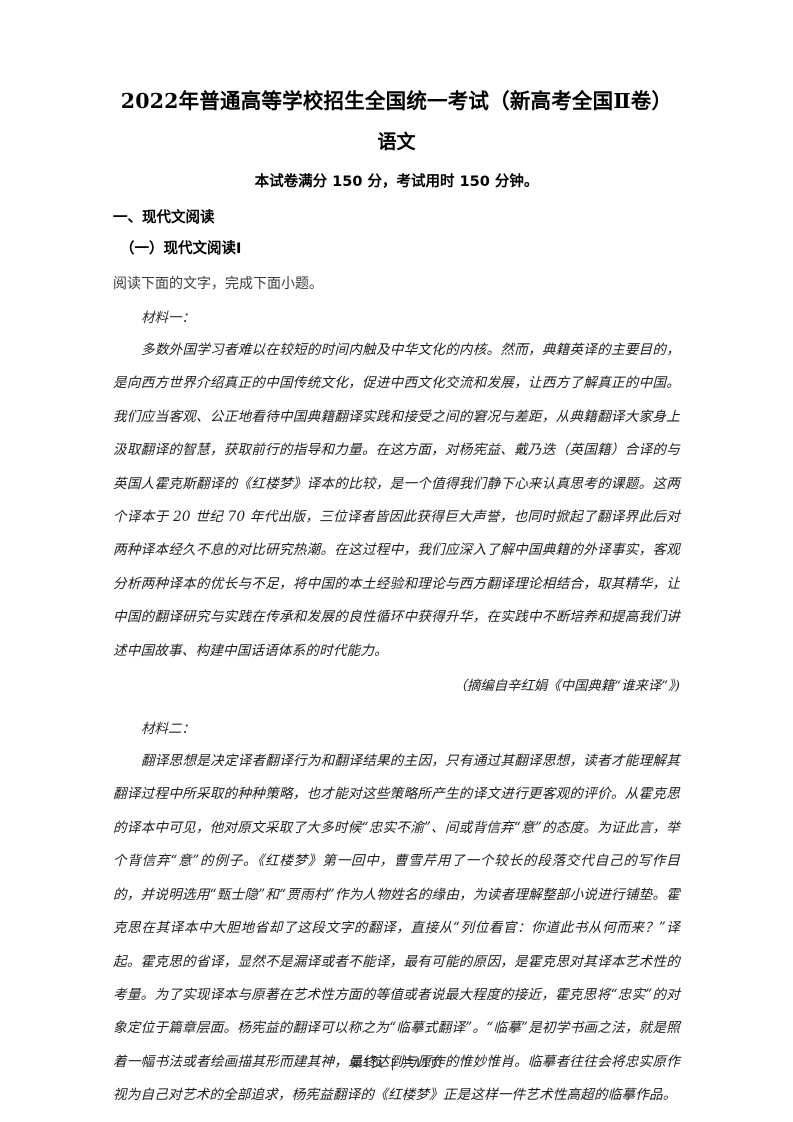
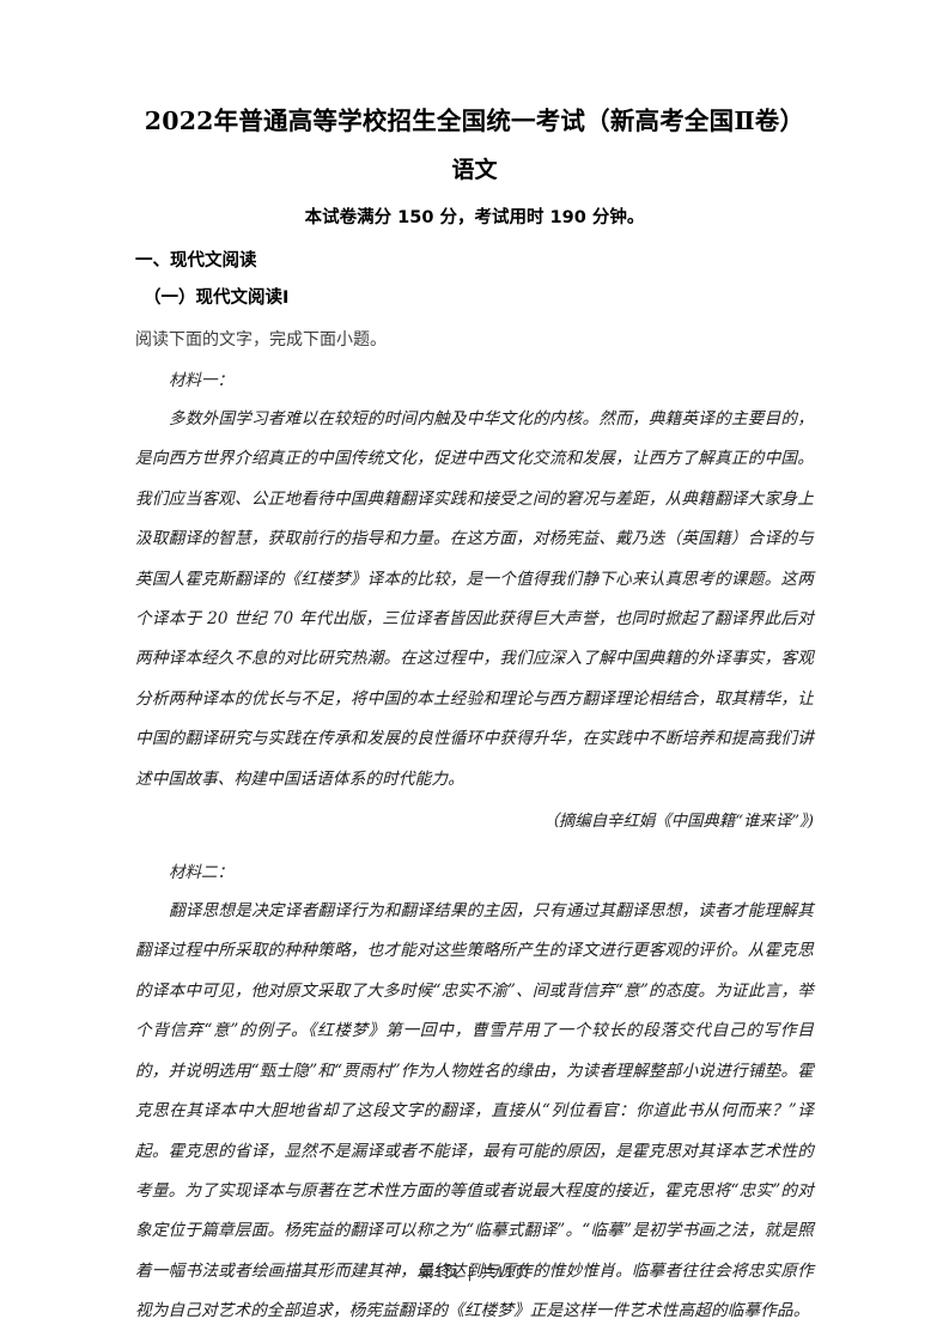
  2022年普通高等学校招生全国统一考试（新高考全国Ⅱ卷）
  语文
- 本试卷满分 150 分，考试用时 150 分钟。
+ 本试卷满分 150 分，考试用时 190 分钟。
  一、现代文阅读
  （一）现代文阅读Ⅰ
  阅读下面的文字，完成下面小题。
  材料一：
  多数外国学习者难以在较短的时间内触及中华文化的内核。然而，典籍英译的主要目的，是向西方世界介绍真正的中国传统文化，促进中西文化交流和发展，让西方了解真正的中国。我们应当客观、公正地看待中国典籍翻译实践和接受之间的窘况与差距，从典籍翻译大家身上汲取翻译的智慧，获取前行的指导和力量。在这方面，对杨宪益、戴乃迭（英国籍）合译的与英国人霍克斯翻译的《红楼梦》译本的比较，是一个值得我们静下心来认真思考的课题。这两个译本于 20 世纪 70 年代出版，三位译者皆因此获得巨大声誉，也同时掀起了翻译界此后对两种译本经久不息的对比研究热潮。在这过程中，我们应深入了解中国典籍的外译事实，客观分析两种译本的优长与不足，将中国的本土经验和理论与西方翻译理论相结合，取其精华，让中国的翻译研究与实践在传承和发展的良性循环中获得升华，在实践中不断培养和提高我们讲述中国故事、构建中国话语体系的时代能力。
  （摘编自辛红娟《中国典籍“谁来译”》)
  材料二：
  翻译思想是决定译者翻译行为和翻译结果的主因，只有通过其翻译思想，读者才能理解其翻译过程中所采取的种种策略，也才能对这些策略所产生的译文进行更客观的评价。从霍克思的译本中可见，他对原文采取了大多时候“忠实不渝”、间或背信弃“意”的态度。为证此言，举个背信弃“意”的例子。《红楼梦》第一回中，曹雪芹用了一个较长的段落交代自己的写作目的，并说明选用“甄士隐”和“贾雨村”作为人物姓名的缘由，为读者理解整部小说进行铺垫。霍克思在其译本中大胆地省却了这段文字的翻译，直接从“列位看官：你道此书从何而来？”译起。霍克思的省译，显然不是漏译或者不能译，最有可能的原因，是霍克思对其译本艺术性的考量。为了实现译本与原著在艺术性方面的等值或者说最大程度的接近，霍克思将“忠实”的对象定位于篇章层面。杨宪益的翻译可以称之为“临摹式翻译”。“临摹”是初学书画之法，就是照着一幅书法或者绘画描其形而建其神，最终达到与原作的惟妙惟肖。临摹者往往会将忠实原作视为自己对艺术的全部追求，杨宪益翻译的《红楼梦》正是这样一件艺术性高超的临摹作品。
  第1页 | 共11页
